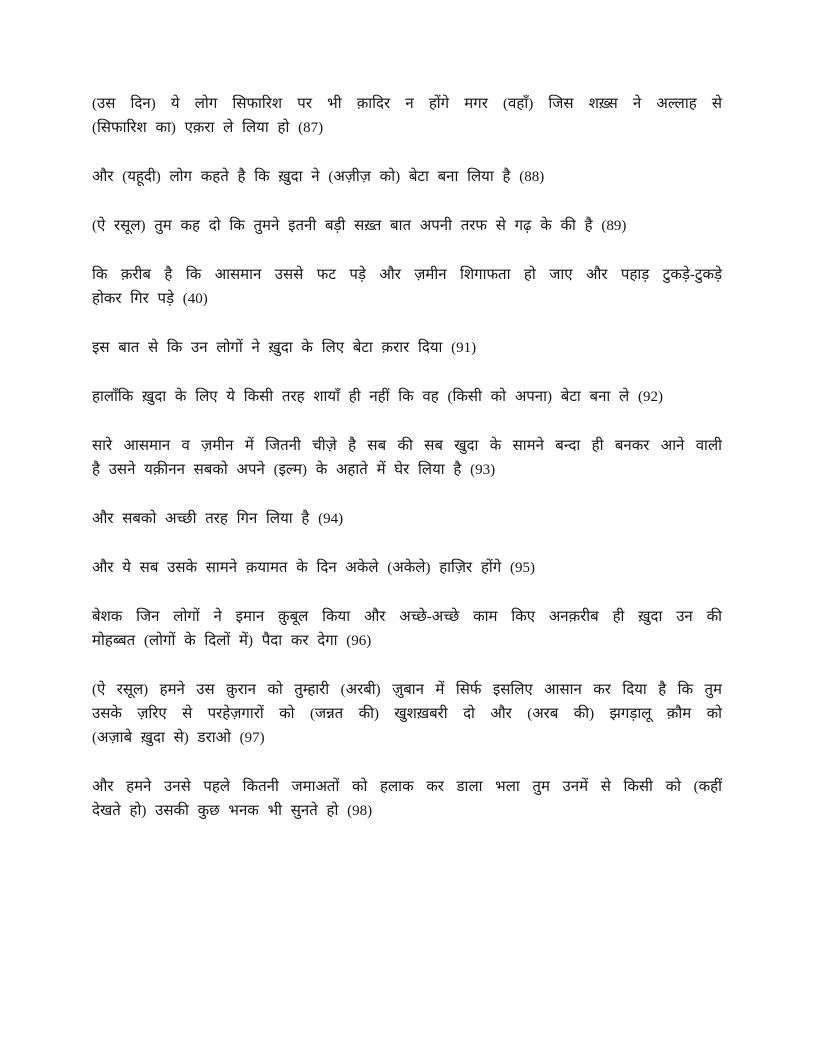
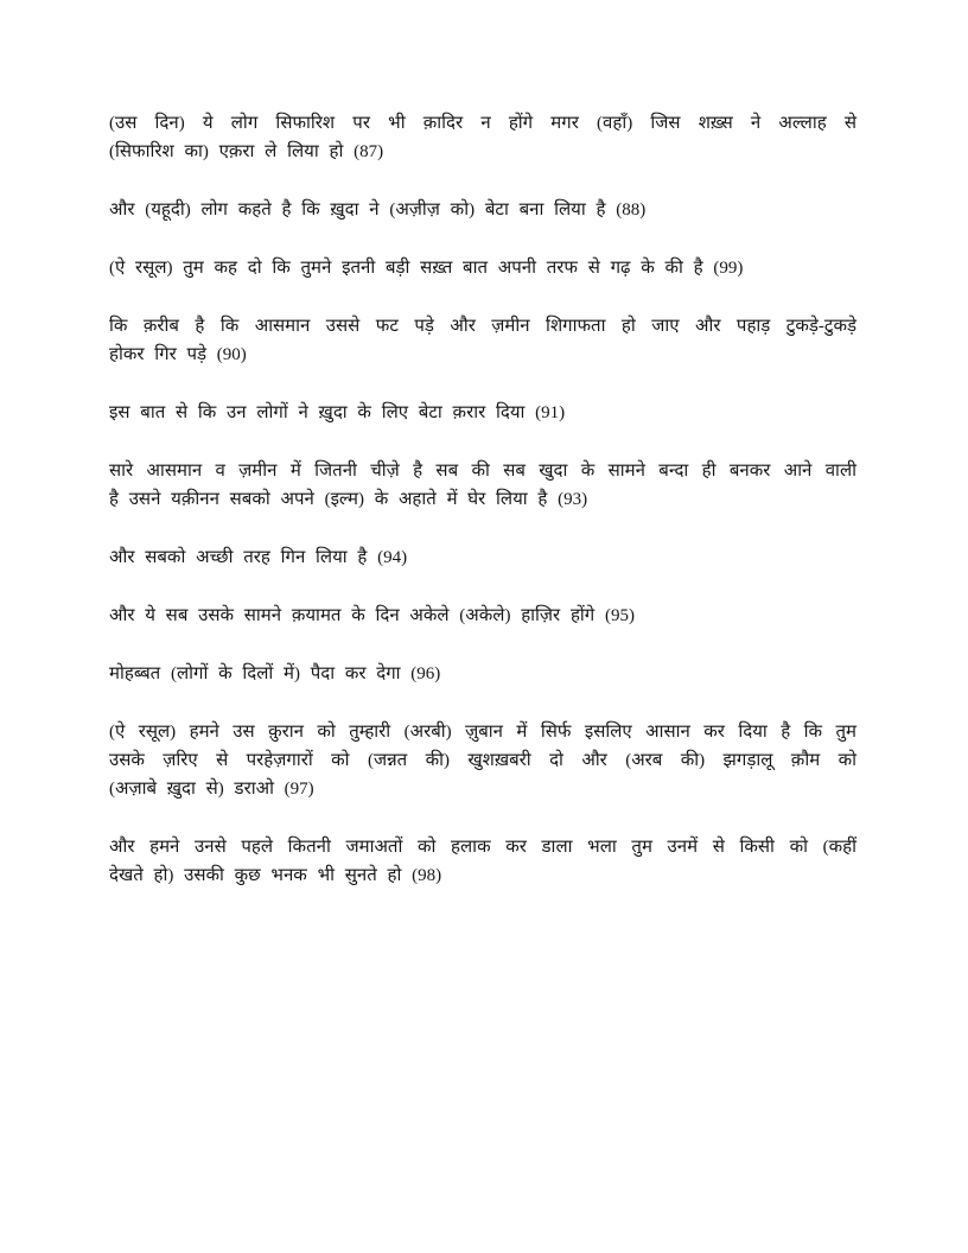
  (उस दिन) ये लोग सिफारिश पर भी क़ादिर न होंगे मगर (वहाँ) जिस शख़्स ने अल्लाह से
  (सिफारिश का) एक़रा ले लिया हो (87)
  और (यहूदी) लोग कहते है कि ख़ुदा ने (अज़ीज़ को) बेटा बना लिया है (88)
- (ऐ रसूल) तुम कह दो कि तुमने इतनी बड़ी सख़्त बात अपनी तरफ से गढ़ के की है (89)
+ (ऐ रसूल) तुम कह दो कि तुमने इतनी बड़ी सख़्त बात अपनी तरफ से गढ़ के की है (99)
  कि क़रीब है कि आसमान उससे फट पड़े और ज़मीन शिगाफता हो जाए और पहाड़ टुकड़े-टुकड़े
- होकर गिर पड़े (40)
+ होकर गिर पड़े (90)
  इस बात से कि उन लोगों ने ख़ुदा के लिए बेटा क़रार दिया (91)
- हालाँकि ख़ुदा के लिए ये किसी तरह शायाँ ही नहीं कि वह (किसी को अपना) बेटा बना ले (92)
  सारे आसमान व ज़मीन में जितनी चीज़े है सब की सब खुदा के सामने बन्दा ही बनकर आने वाली
  है उसने यक़ीनन सबको अपने (इल्म) के अहाते में घेर लिया है (93)
  और सबको अच्छी तरह गिन लिया है (94)
  और ये सब उसके सामने क़यामत के दिन अकेले (अकेले) हाज़िर होंगे (95)
- बेशक जिन लोगों ने इमान क़ुबूल किया और अच्छे-अच्छे काम किए अनक़रीब ही ख़ुदा उन की
  मोहब्बत (लोगों के दिलों में) पैदा कर देगा (96)
  (ऐ रसूल) हमने उस क़ुरान को तुम्हारी (अरबी) ज़ुबान में सिर्फ इसलिए आसान कर दिया है कि तुम
  उसके ज़रिए से परहेज़गारों को (जन्नत की) खुशख़बरी दो और (अरब की) झगड़ालू क़ौम को
  (अज़ाबे ख़ुदा से) डराओ (97)
  और हमने उनसे पहले कितनी जमाअतों को हलाक कर डाला भला तुम उनमें से किसी को (कहीं
  देखते हो) उसकी कुछ भनक भी सुनते हो (98)
